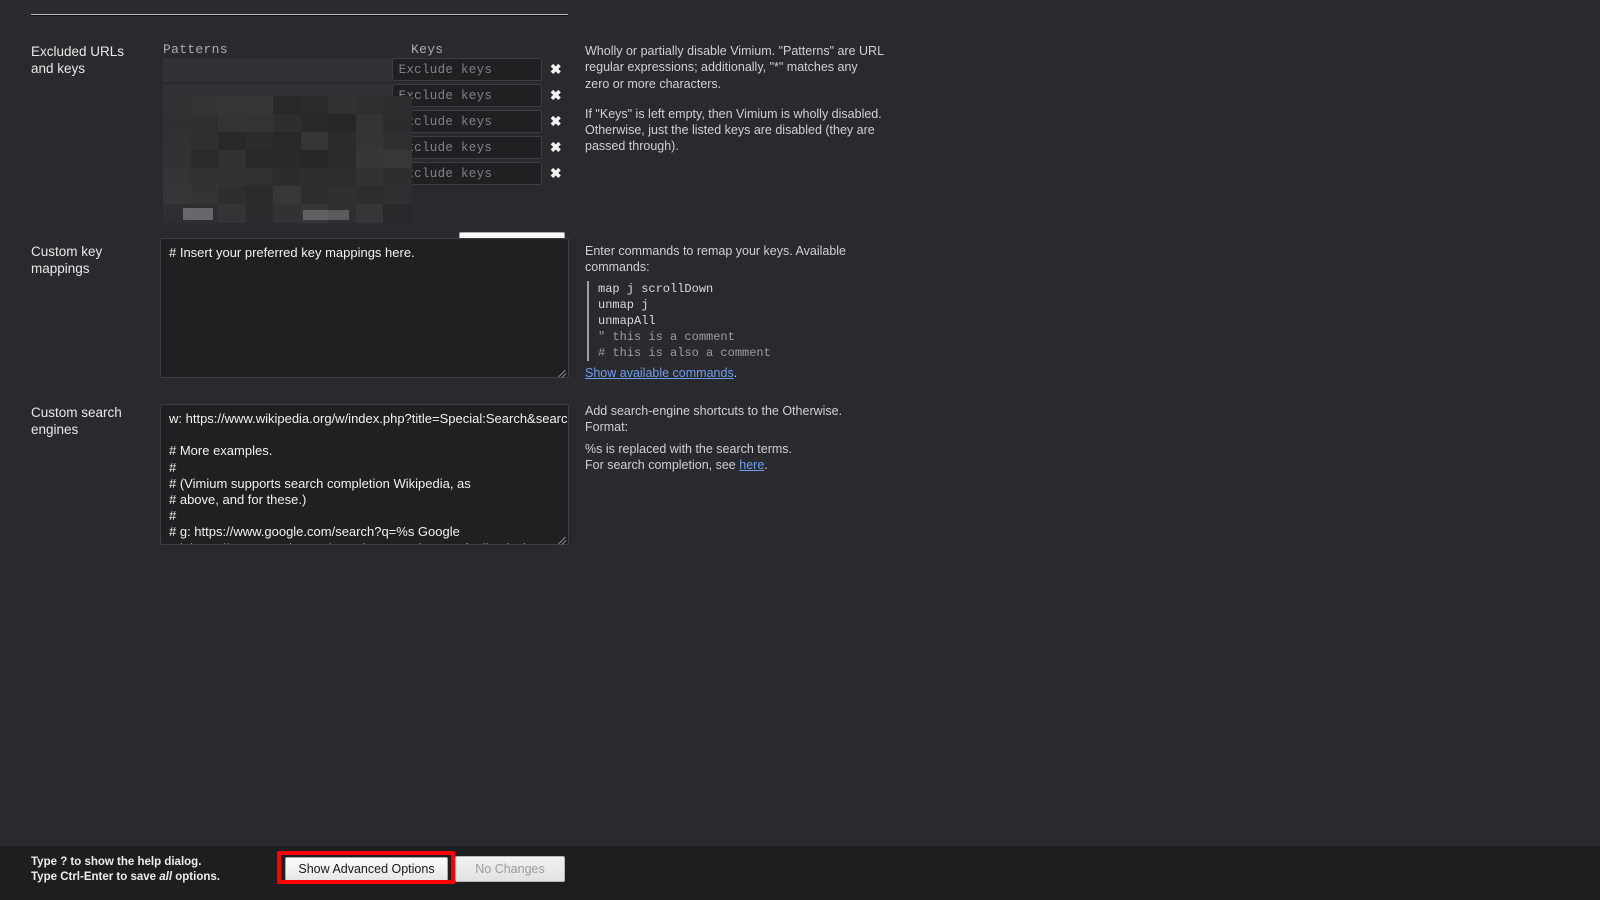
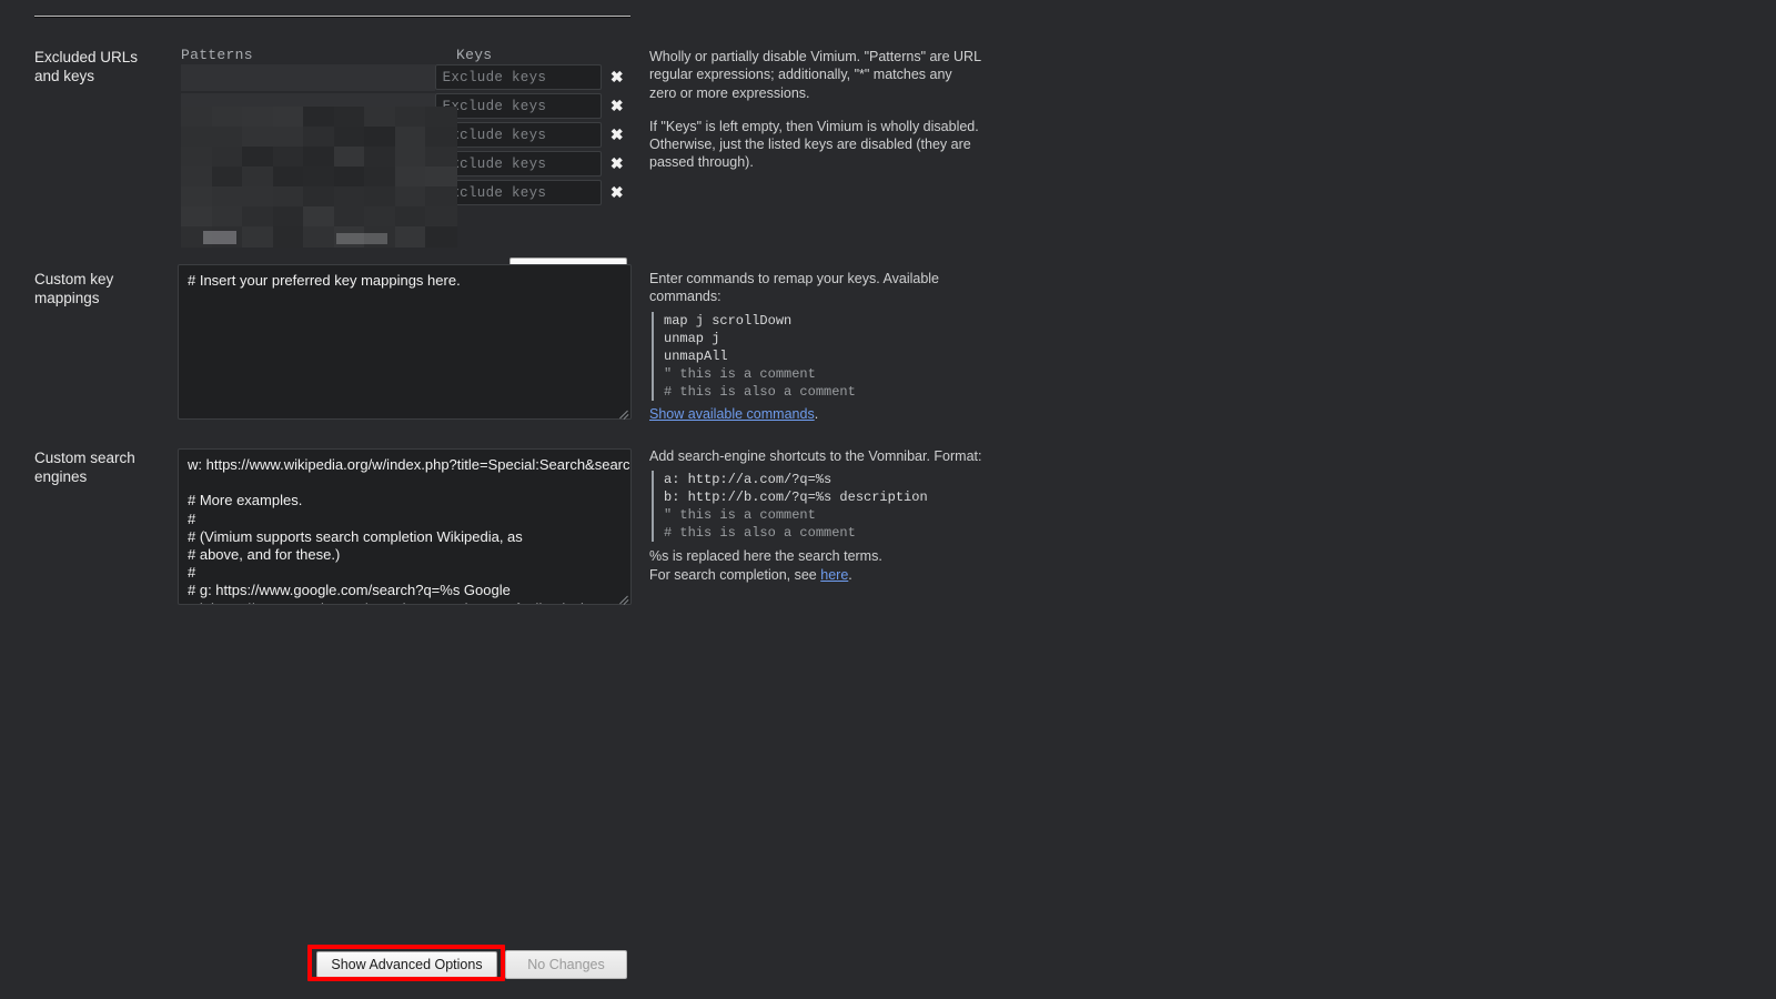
  Excluded URLs
  and keys
  Patterns
  Keys
  Exclude keys
  ✖
  clude keys
  ✖
  clude keys
  ✖
  clude keys
  ✖
  clude keys
  ✖
- Wholly or partially disable Vimium. "Patterns" are URL regular expressions; additionally, "*" matches any zero or more characters.
+ Wholly or partially disable Vimium. "Patterns" are URL regular expressions; additionally, "*" matches any zero or more expressions.
  If "Keys" is left empty, then Vimium is wholly disabled. Otherwise, just the listed keys are disabled (they are passed through).
  Custom key
  mappings
  # Insert your preferred key mappings here.
  Enter commands to remap your keys. Available commands:
  map j scrollDown unmap j unmapAll " this is a comment # this is also a comment
  Show available commands.
  Custom search
  engines
- Add search-engine shortcuts to the Otherwise. Format:
+ Add search-engine shortcuts to the Vomnibar. Format:
+ a: http://a.com/?q=%s b: http://b.com/?q=%s description " this is a comment # this is also a comment
- %s is replaced with the search terms.
+ %s is replaced here the search terms.
  For search completion, see here.
- Type ? to show the help dialog.
- Type Ctrl-Enter to save all options.
  Show Advanced Options
  No Changes
